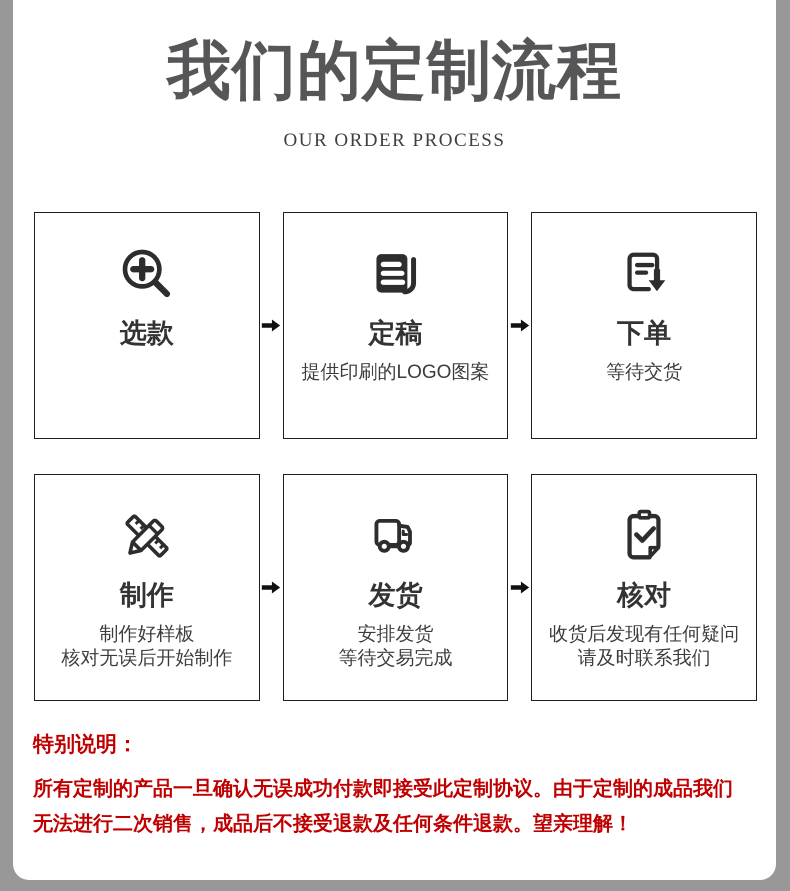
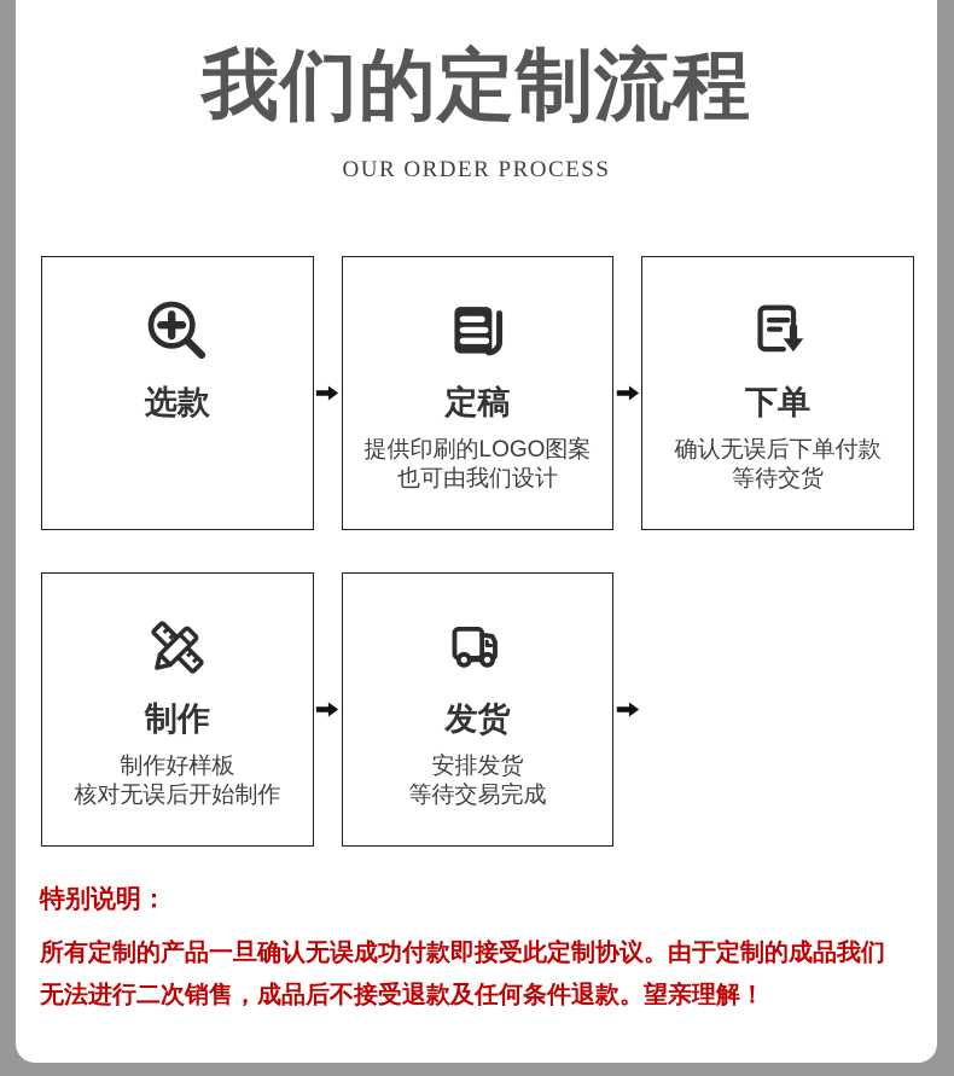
  我们的定制流程
  OUR ORDER PROCESS
  选款
  定稿
  提供印刷的LOGO图案
+ 也可由我们设计
  下单
+ 确认无误后下单付款
  等待交货
  制作
  制作好样板
  核对无误后开始制作
  发货
  安排发货
  等待交易完成
- 核对
- 收货后发现有任何疑问
- 请及时联系我们
  特别说明：
  所有定制的产品一旦确认无误成功付款即接受此定制协议。由于定制的成品我们无法进行二次销售，成品后不接受退款及任何条件退款。望亲理解！
